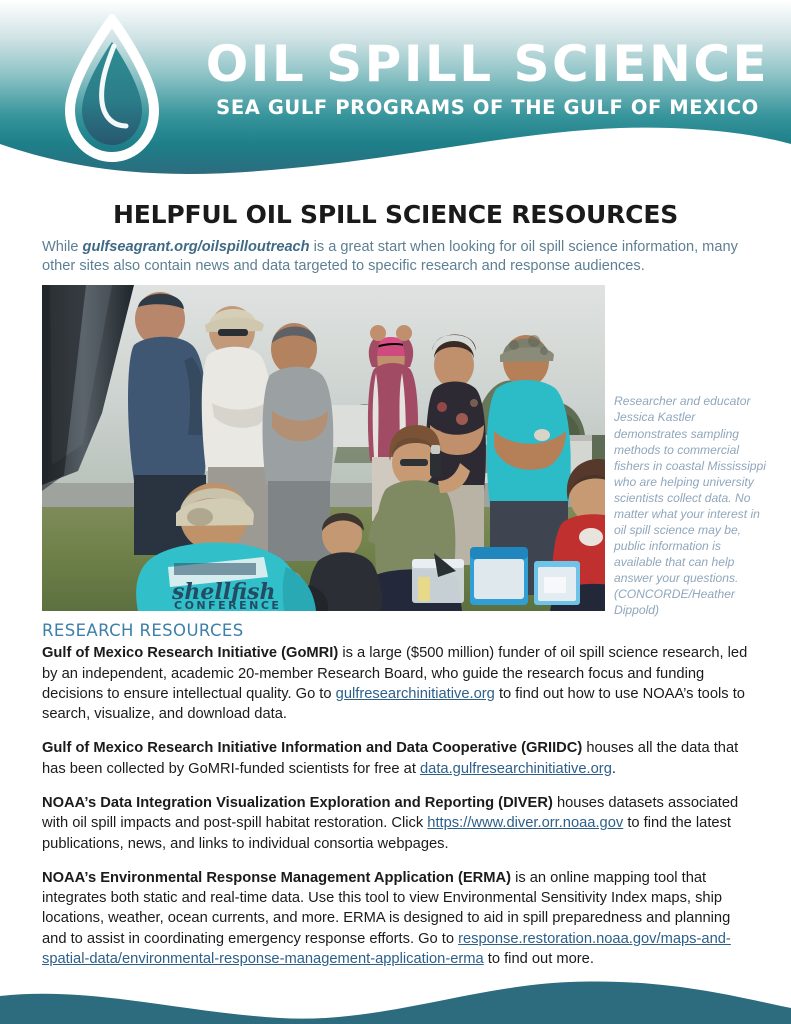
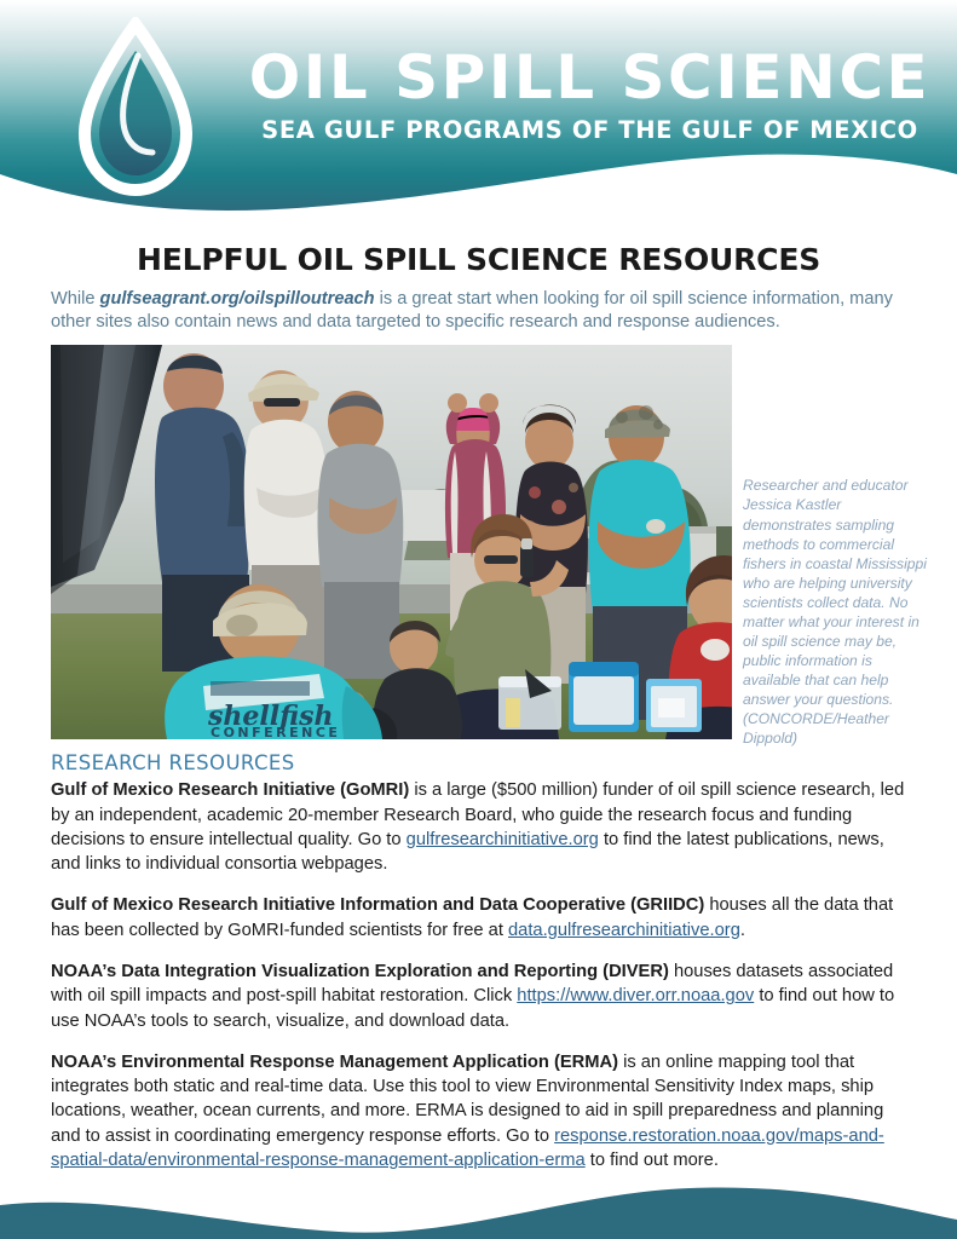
  OIL SPILL SCIENCE
  SEA GULF PROGRAMS OF THE GULF OF MEXICO
  HELPFUL OIL SPILL SCIENCE RESOURCES
  While gulfseagrant.org/oilspilloutreach is a great start when looking for oil spill science information, many other sites also contain news and data targeted to specific research and response audiences.
  shellfish
  CONFERENCE
  Researcher and educator Jessica Kastler demonstrates sampling methods to commercial fishers in coastal Mississippi who are helping university scientists collect data. No matter what your interest in oil spill science may be, public information is available that can help answer your questions. (CONCORDE/Heather Dippold)
  RESEARCH RESOURCES
- Gulf of Mexico Research Initiative (GoMRI) is a large ($500 million) funder of oil spill science research, led by an independent, academic 20-member Research Board, who guide the research focus and funding decisions to ensure intellectual quality. Go to gulfresearchinitiative.org to find out how to use NOAA’s tools to search, visualize, and download data.
+ Gulf of Mexico Research Initiative (GoMRI) is a large ($500 million) funder of oil spill science research, led by an independent, academic 20-member Research Board, who guide the research focus and funding decisions to ensure intellectual quality. Go to gulfresearchinitiative.org to find the latest publications, news, and links to individual consortia webpages.
  Gulf of Mexico Research Initiative Information and Data Cooperative (GRIIDC) houses all the data that has been collected by GoMRI-funded scientists for free at data.gulfresearchinitiative.org.
- NOAA’s Data Integration Visualization Exploration and Reporting (DIVER) houses datasets associated with oil spill impacts and post-spill habitat restoration. Click https://www.diver.orr.noaa.gov to find the latest publications, news, and links to individual consortia webpages.
+ NOAA’s Data Integration Visualization Exploration and Reporting (DIVER) houses datasets associated with oil spill impacts and post-spill habitat restoration. Click https://www.diver.orr.noaa.gov to find out how to use NOAA’s tools to search, visualize, and download data.
  NOAA’s Environmental Response Management Application (ERMA) is an online mapping tool that integrates both static and real-time data. Use this tool to view Environmental Sensitivity Index maps, ship locations, weather, ocean currents, and more. ERMA is designed to aid in spill preparedness and planning and to assist in coordinating emergency response efforts. Go to response.restoration.noaa.gov/maps-and-spatial-data/environmental-response-management-application-erma to find out more.
